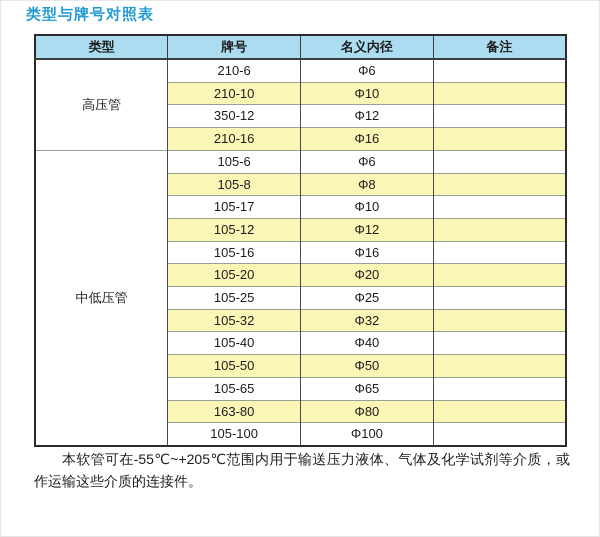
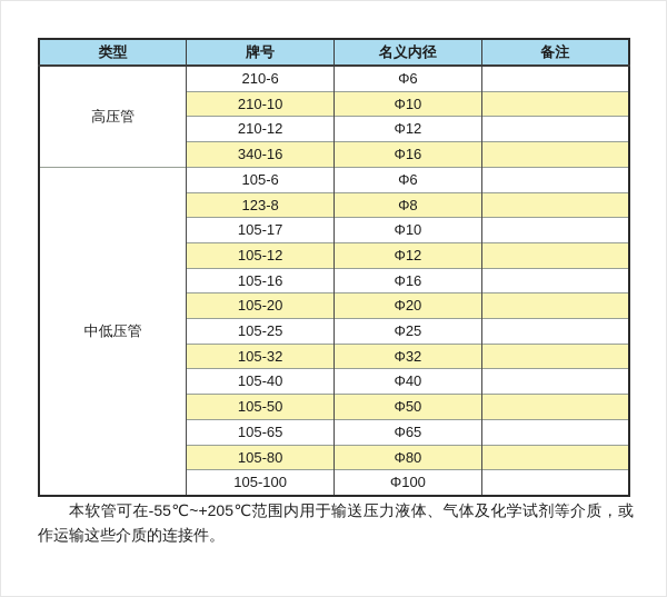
- 类型与牌号对照表
  类型	牌号	名义内径	备注
  高压管	210-6	Φ6
  210-10	Φ10
- 350-12	Φ12
+ 210-12	Φ12
- 210-16	Φ16
+ 340-16	Φ16
  中低压管	105-6	Φ6
- 105-8	Φ8
+ 123-8	Φ8
  105-17	Φ10
  105-12	Φ12
  105-16	Φ16
  105-20	Φ20
  105-25	Φ25
  105-32	Φ32
  105-40	Φ40
  105-50	Φ50
  105-65	Φ65
- 163-80	Φ80
+ 105-80	Φ80
  105-100	Φ100
  本软管可在-55℃~+205℃范围内用于输送压力液体、气体及化学试剂等介质，或作运输这些介质的连接件。
